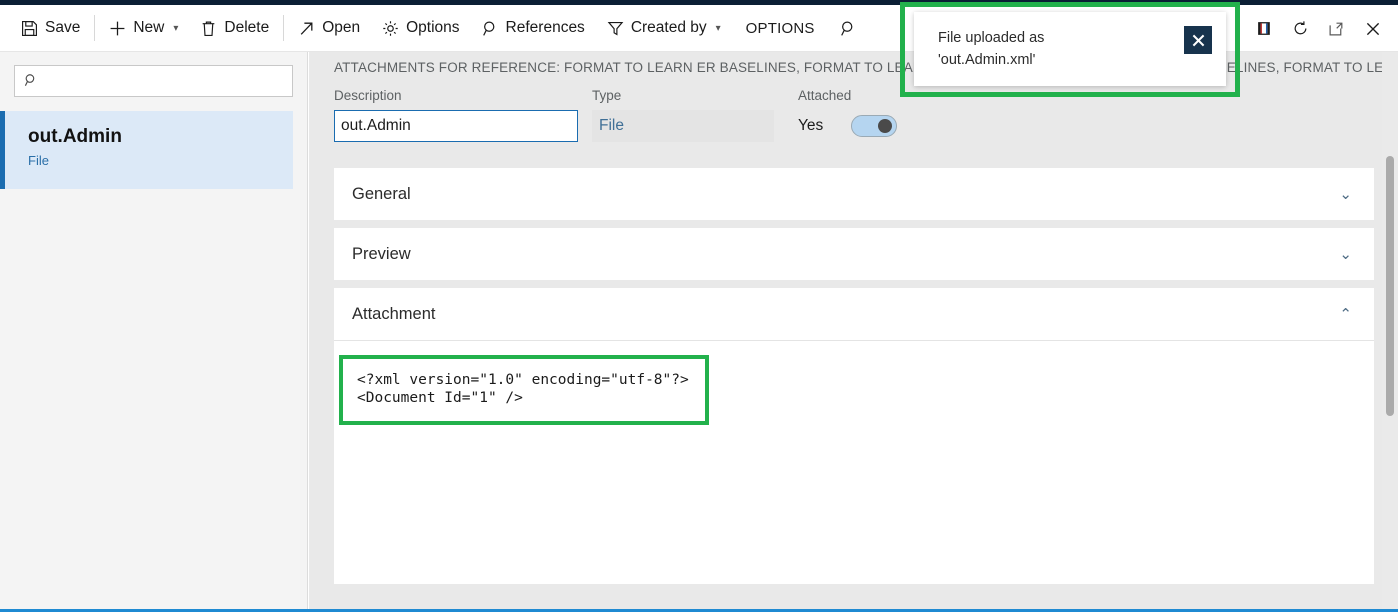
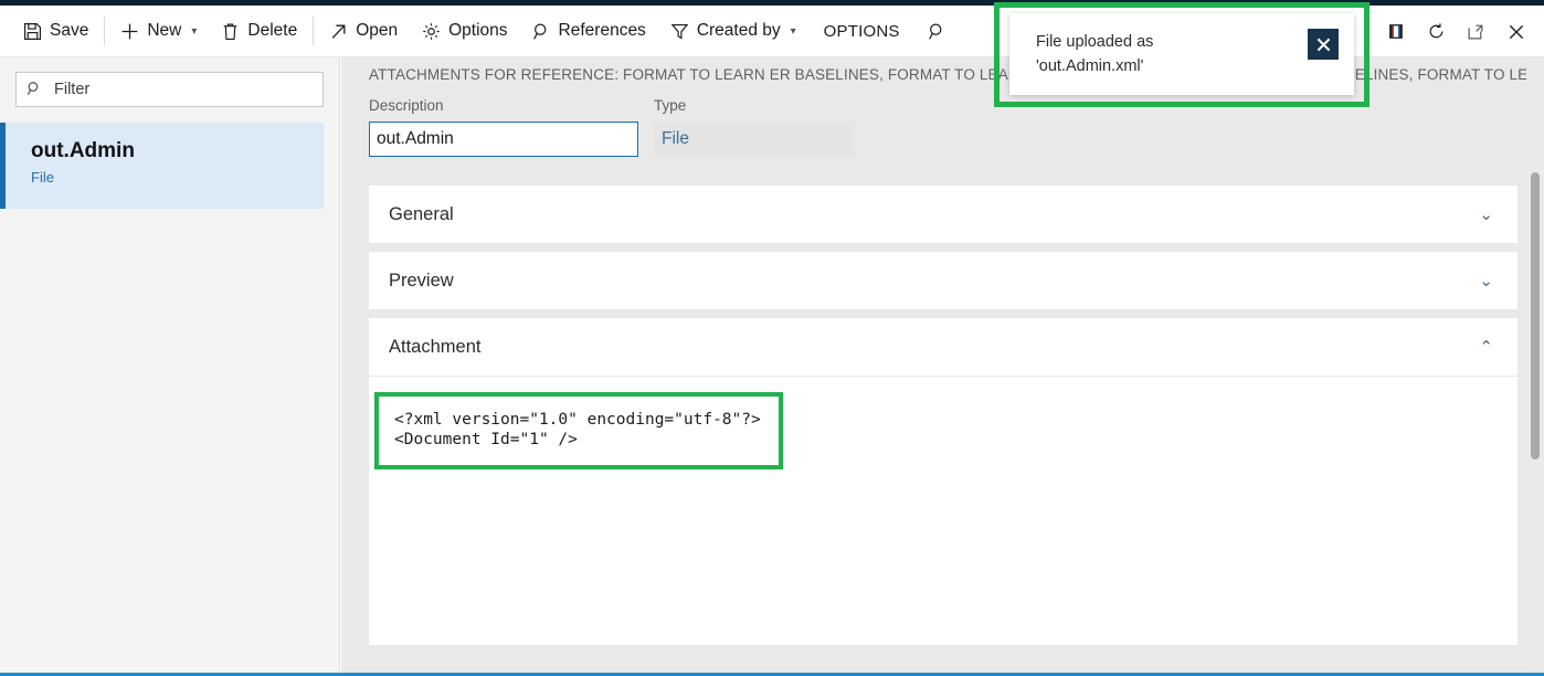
  Save
  New
  ▾
  Delete
  Open
  Options
  References
  Created by
  ▾
  OPTIONS
+ Filter
  out.Admin
  File
  Description
  out.Admin
  Type
  File
- Attached
- Yes
  General
  ⌄
  Preview
  ⌄
  Attachment
  ⌃
  <?xml version="1.0" encoding="utf-8"?>
  <Document Id="1" />
  File uploaded as
  'out.Admin.xml'
